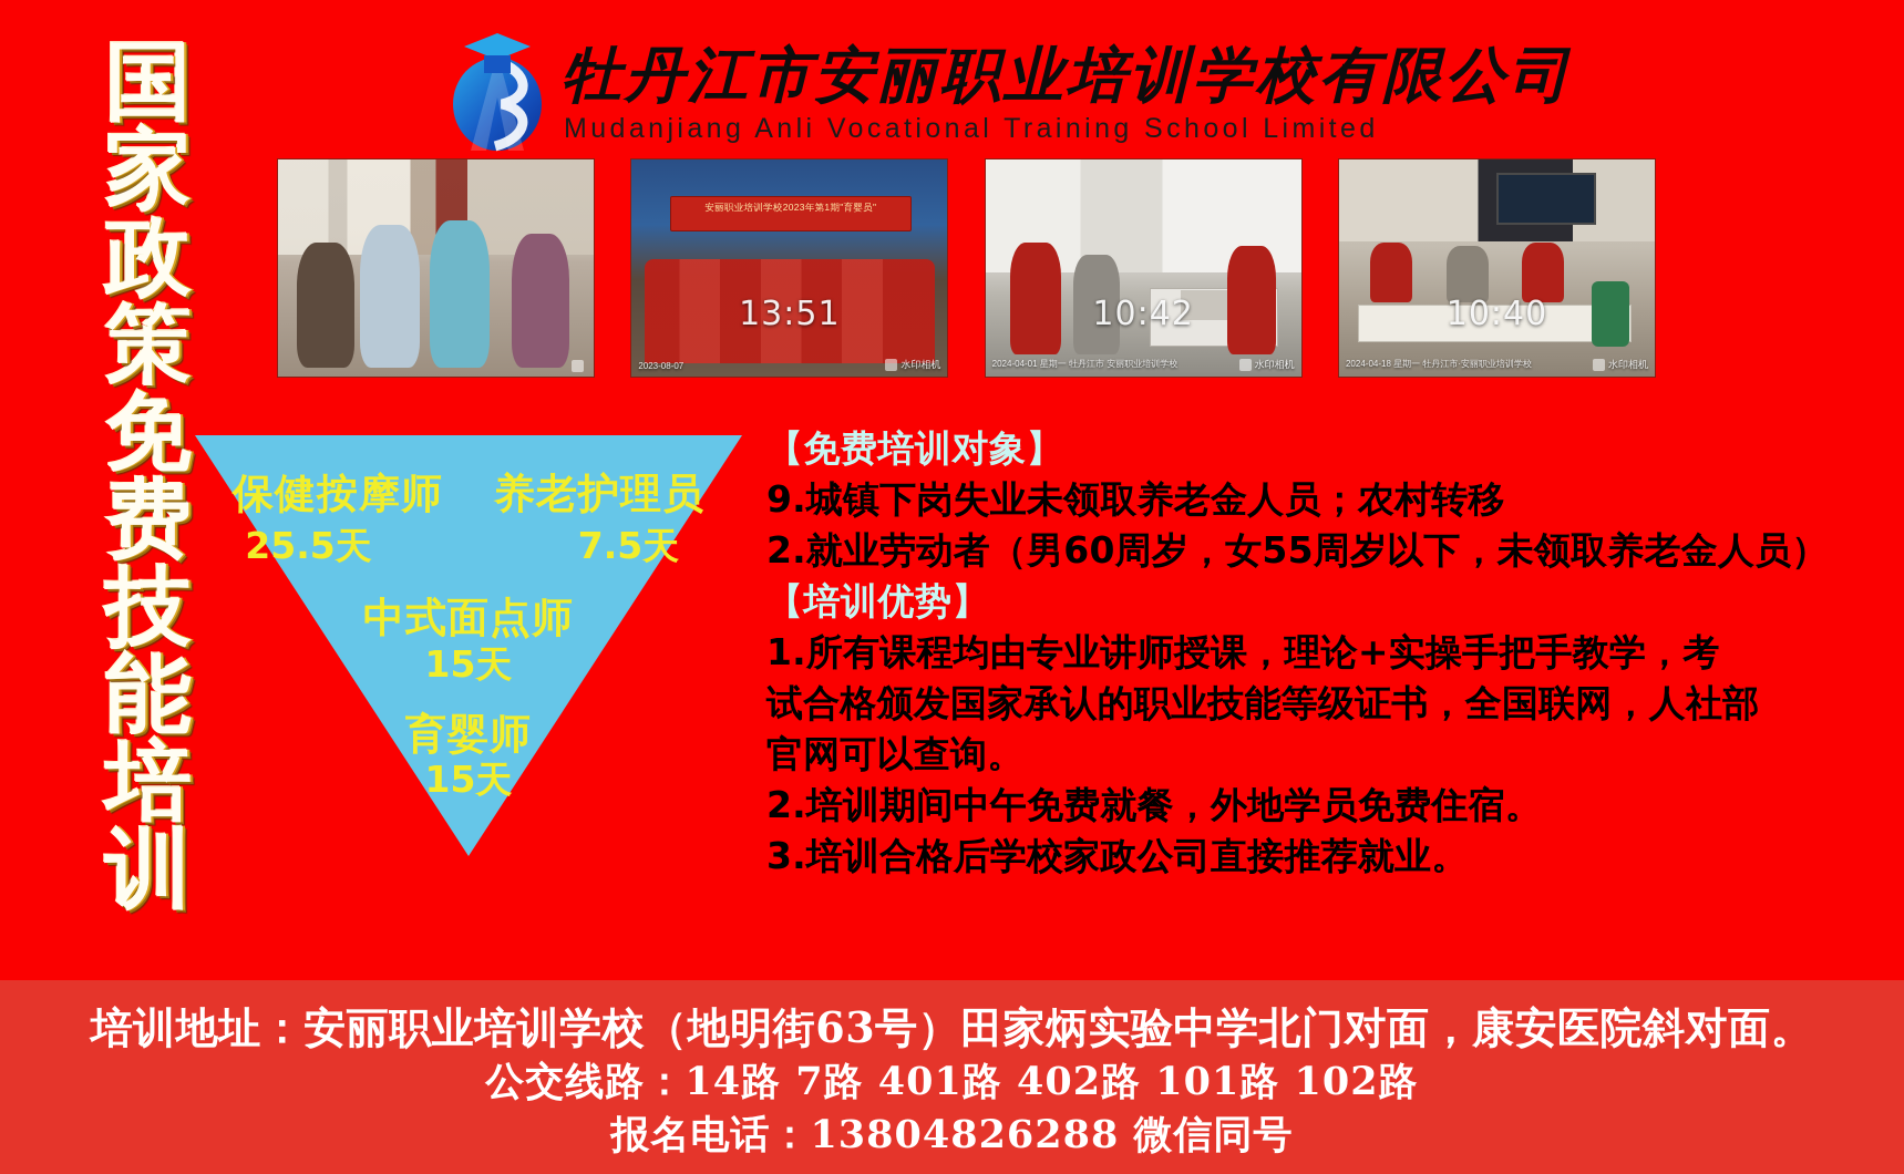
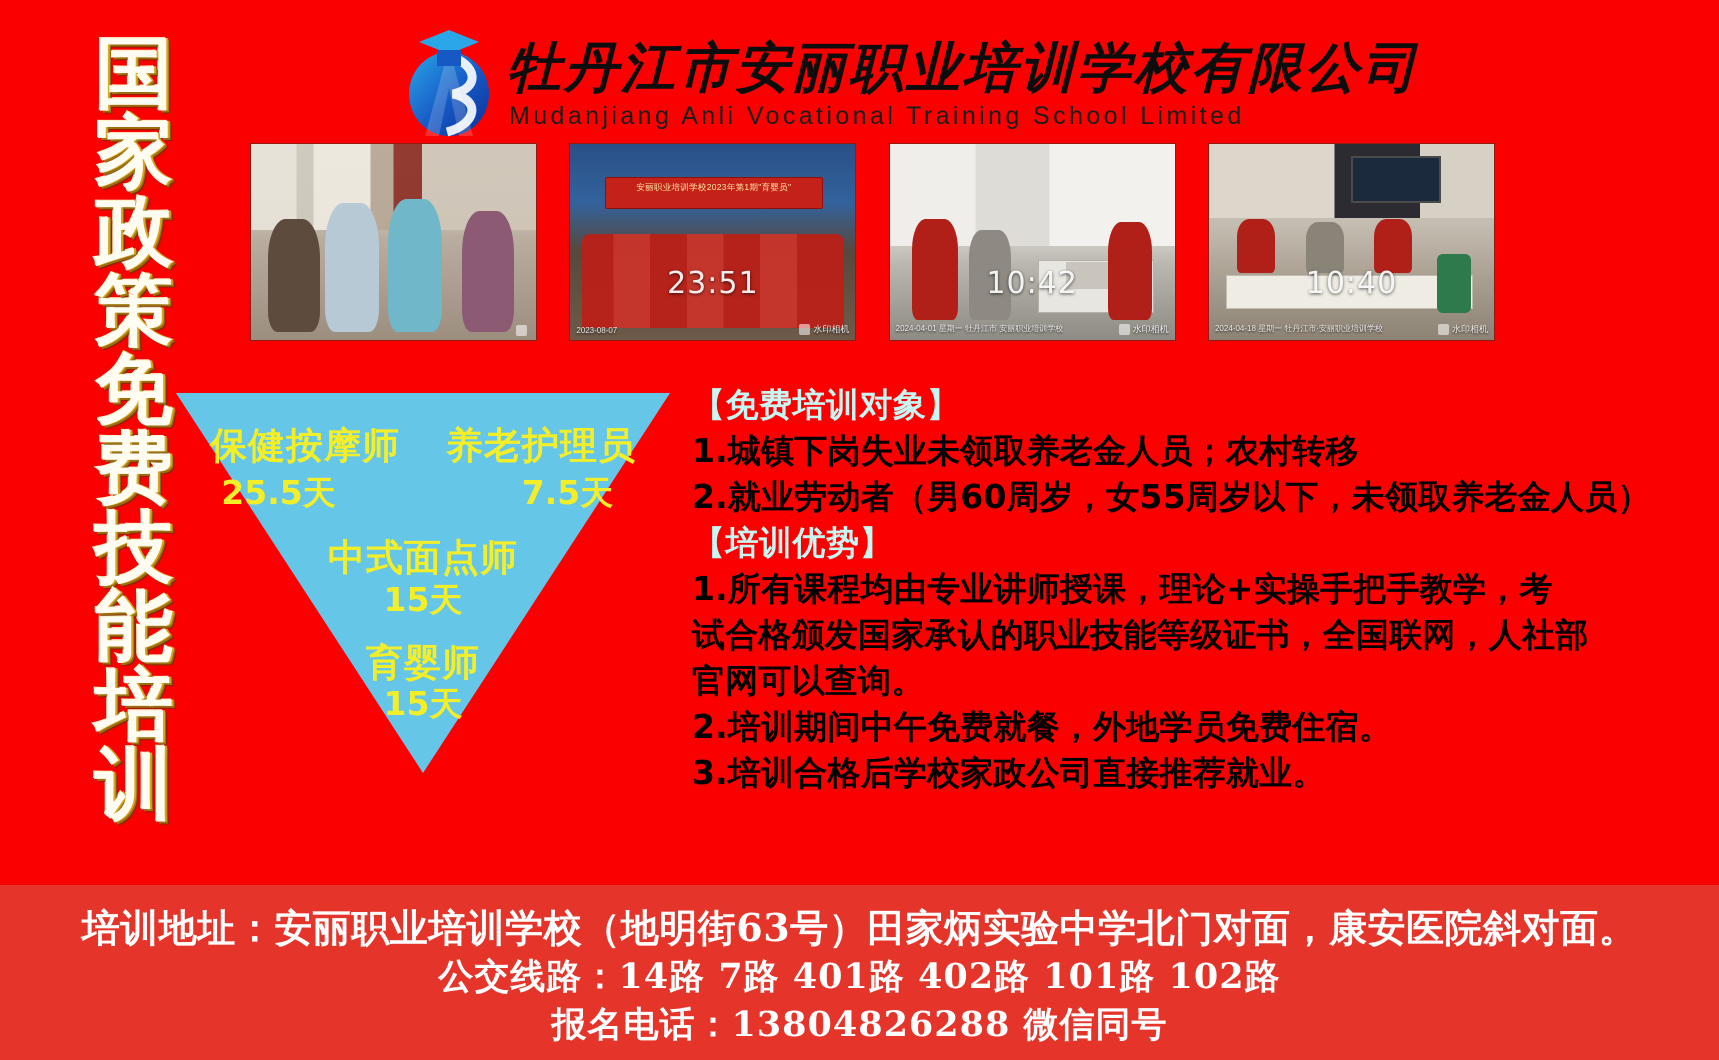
  国
  家
  政
  策
  免
  费
  技
  能
  培
  训
  牡丹江市安丽职业培训学校有限公司
  Mudanjiang Anli Vocational Training School Limited
  安丽职业培训学校2023年第1期"育婴员"
- 13:51
+ 23:51
  2023-08-07
  水印相机
  10:42
  2024-04-01 星期一 牡丹江市 安丽职业培训学校
  水印相机
  10:40
  2024-04-18 星期一 牡丹江市·安丽职业培训学校
  水印相机
  保健按摩师
  养老护理员
  25.5天
  7.5天
  中式面点师
  15天
  育婴师
  15天
  【免费培训对象】
- 9.城镇下岗失业未领取养老金人员；农村转移
+ 1.城镇下岗失业未领取养老金人员；农村转移
  2.就业劳动者（男60周岁，女55周岁以下，未领取养老金人员）
  【培训优势】
  1.所有课程均由专业讲师授课，理论+实操手把手教学，考
  试合格颁发国家承认的职业技能等级证书，全国联网，人社部
  官网可以查询。
  2.培训期间中午免费就餐，外地学员免费住宿。
  3.培训合格后学校家政公司直接推荐就业。
  培训地址：安丽职业培训学校（地明街63号）田家炳实验中学北门对面，康安医院斜对面。
  公交线路：14路 7路 401路 402路 101路 102路
  报名电话：13804826288 微信同号
